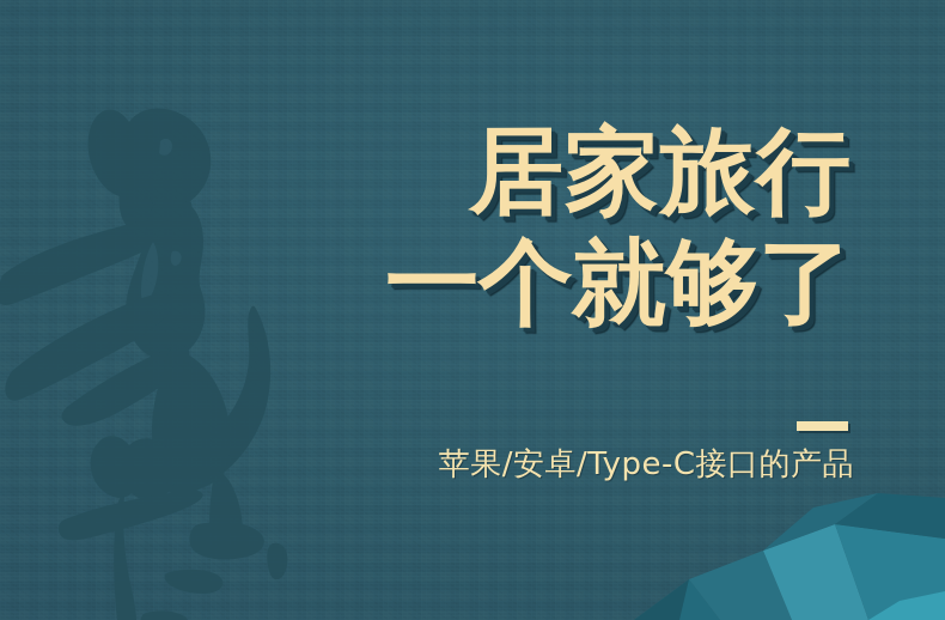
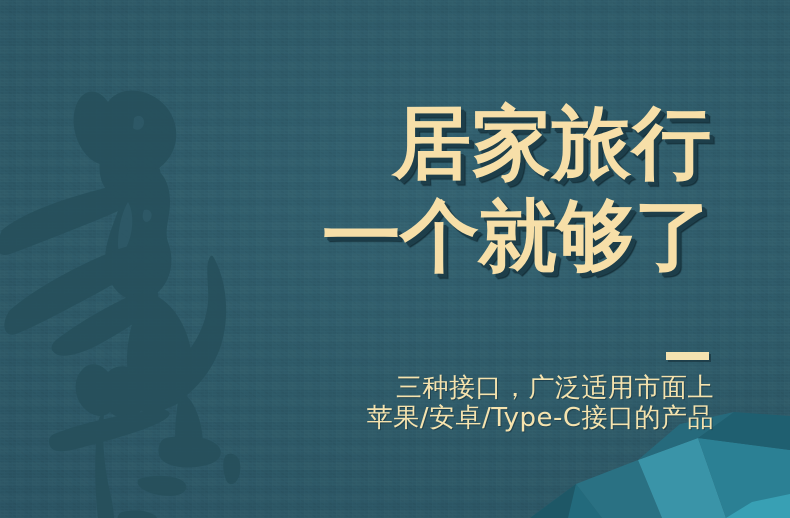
  居家旅行
  一个就够了
+ 三种接口，广泛适用市面上
  苹果/安卓/Type-C接口的产品
